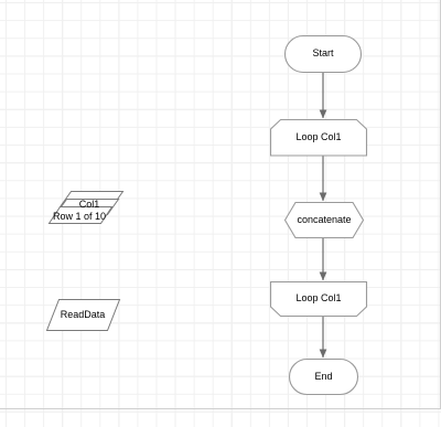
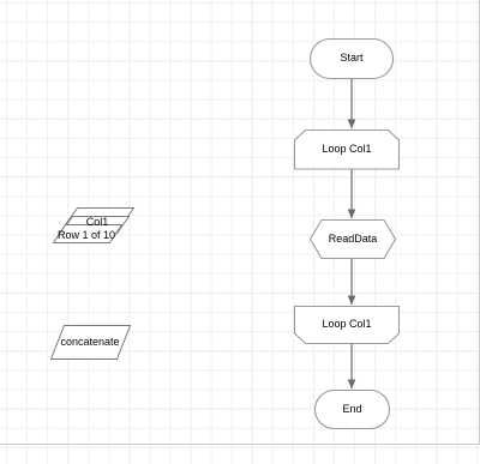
  Start
  Loop Col1
- concatenate
+ ReadData
  Loop Col1
  End
  Col1
  Row 1 of 10
- ReadData
+ concatenate
